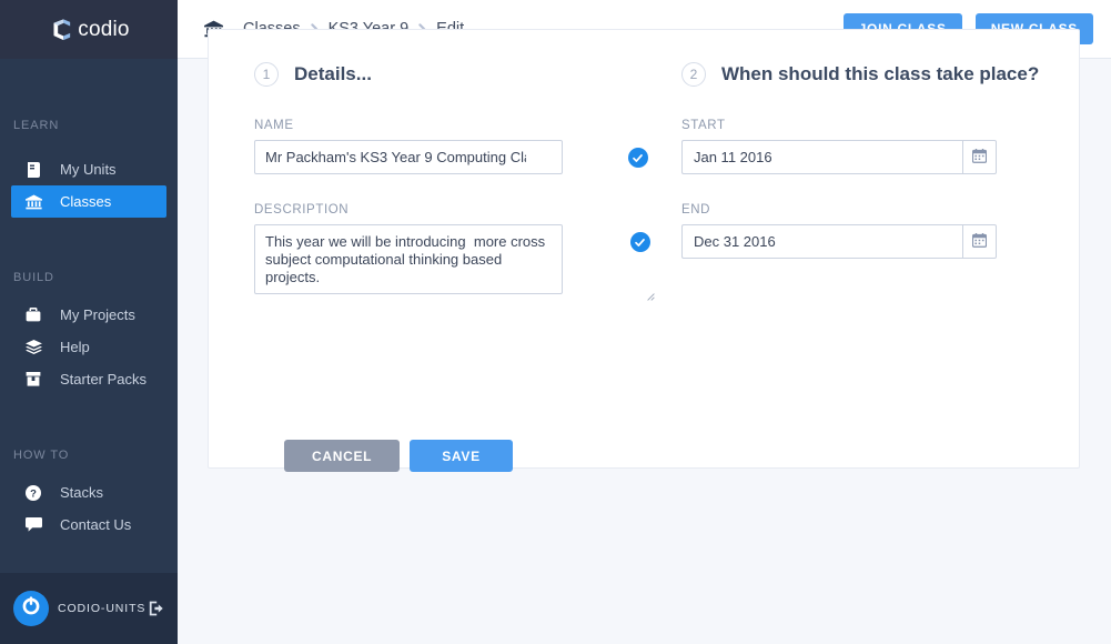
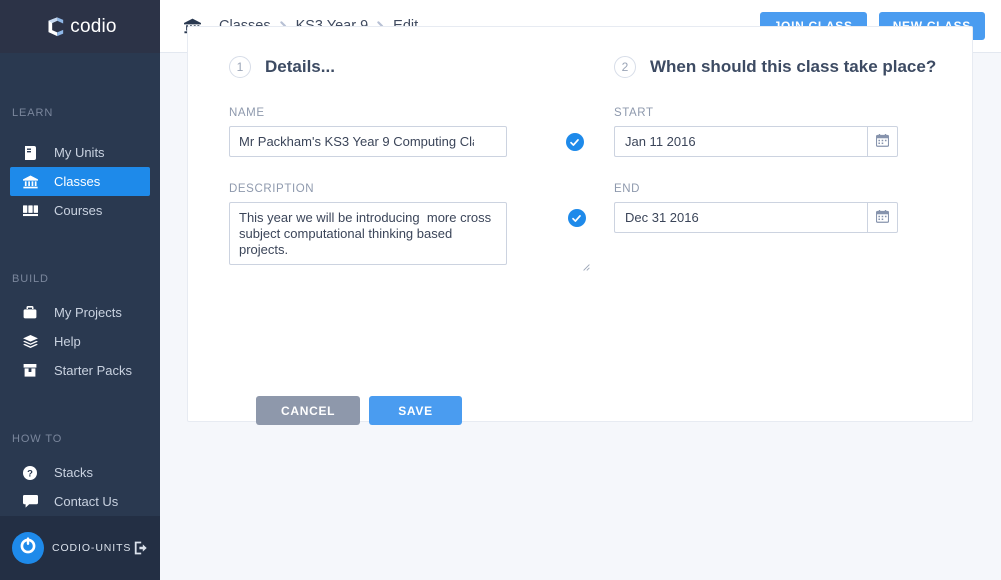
  codio
  LEARN
  My Units
  Classes
+ Courses
  BUILD
  My Projects
  Help
  Starter Packs
  HOW TO
  ?
  Stacks
  Contact Us
  CODIO-UNITS
  1
  Details...
  NAME
  Mr Packham's KS3 Year 9 Computing Cl
  DESCRIPTION
  2
  When should this class take place?
  START
  Jan 11 2016
  END
  Dec 31 2016
  CANCEL
  SAVE
